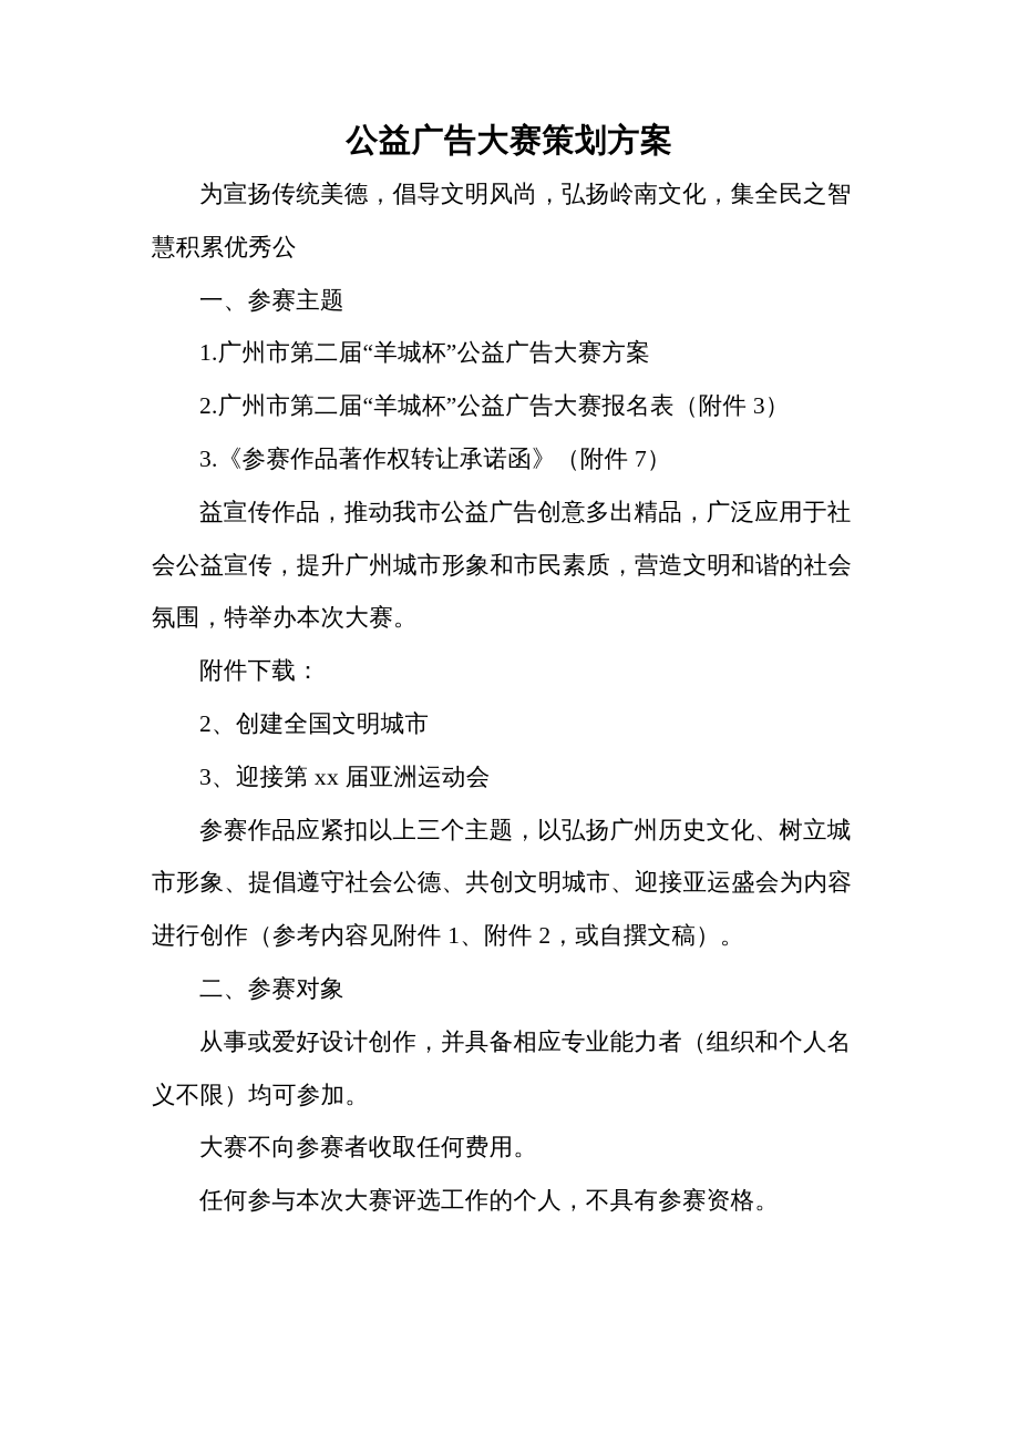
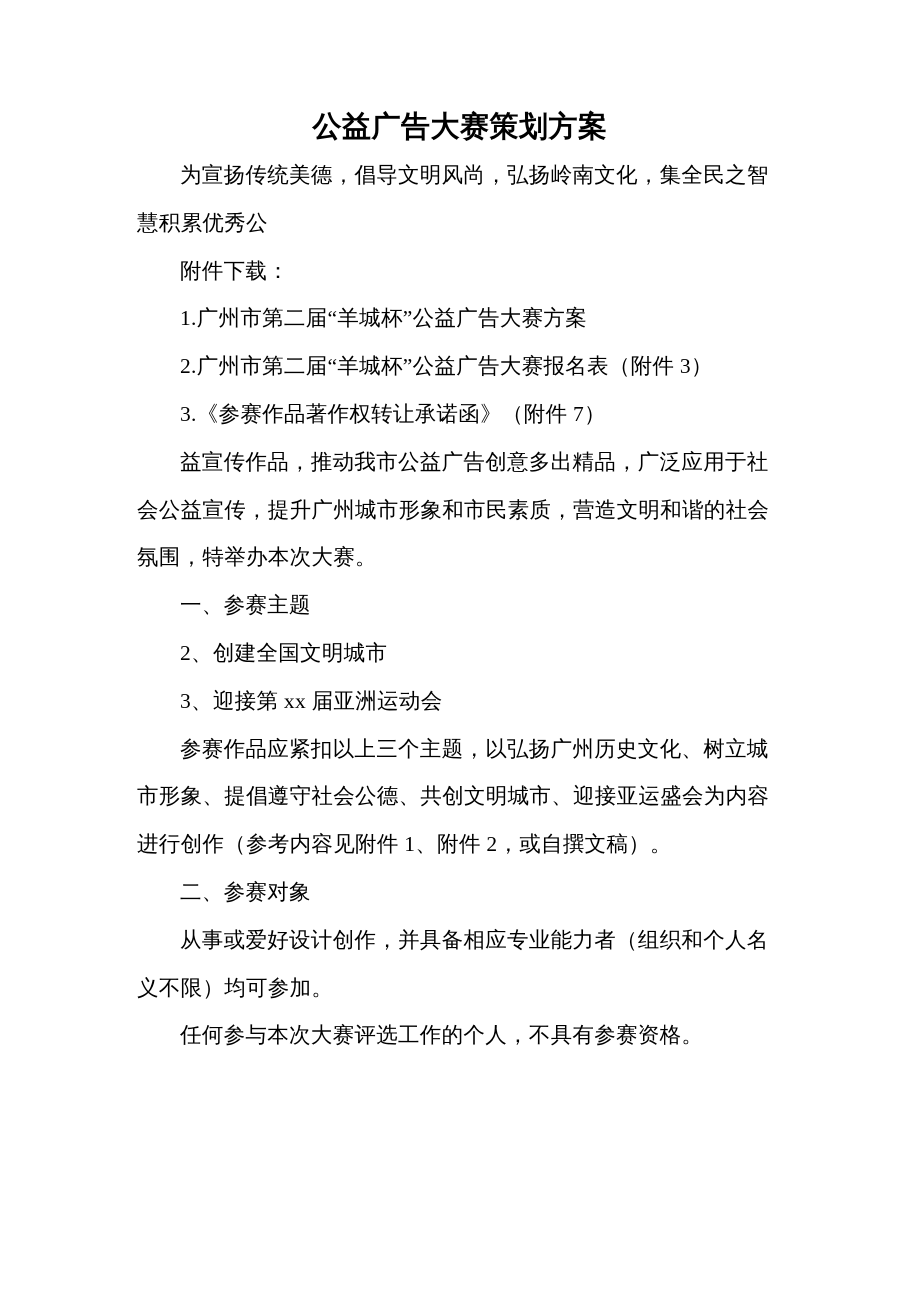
  公益广告大赛策划方案
  为宣扬传统美德，倡导文明风尚，弘扬岭南文化，集全民之智
  慧积累优秀公
- 一、参赛主题
+ 附件下载：
  1.广州市第二届“羊城杯”公益广告大赛方案
  2.广州市第二届“羊城杯”公益广告大赛报名表（附件 3）
  3.《参赛作品著作权转让承诺函》（附件 7）
  益宣传作品，推动我市公益广告创意多出精品，广泛应用于社
  会公益宣传，提升广州城市形象和市民素质，营造文明和谐的社会
  氛围，特举办本次大赛。
- 附件下载：
+ 一、参赛主题
  2、创建全国文明城市
  3、迎接第 xx 届亚洲运动会
  参赛作品应紧扣以上三个主题，以弘扬广州历史文化、树立城
  市形象、提倡遵守社会公德、共创文明城市、迎接亚运盛会为内容
  进行创作（参考内容见附件 1、附件 2，或自撰文稿）。
  二、参赛对象
  从事或爱好设计创作，并具备相应专业能力者（组织和个人名
  义不限）均可参加。
- 大赛不向参赛者收取任何费用。
  任何参与本次大赛评选工作的个人，不具有参赛资格。
